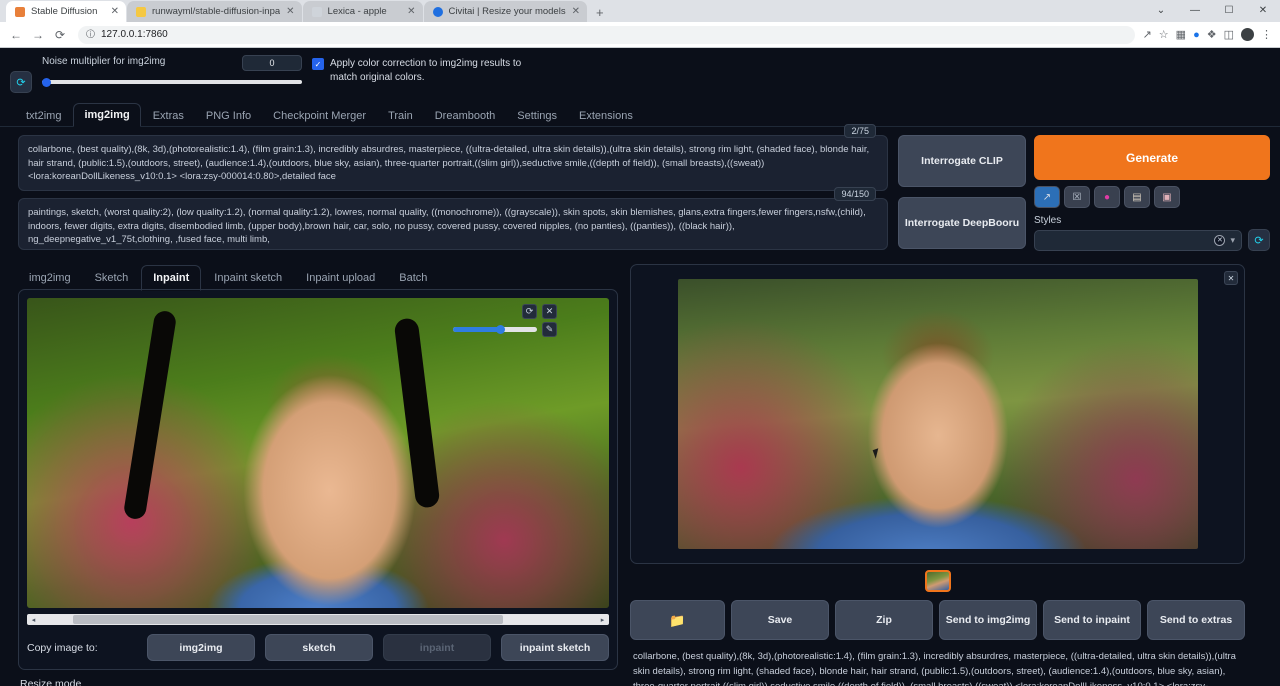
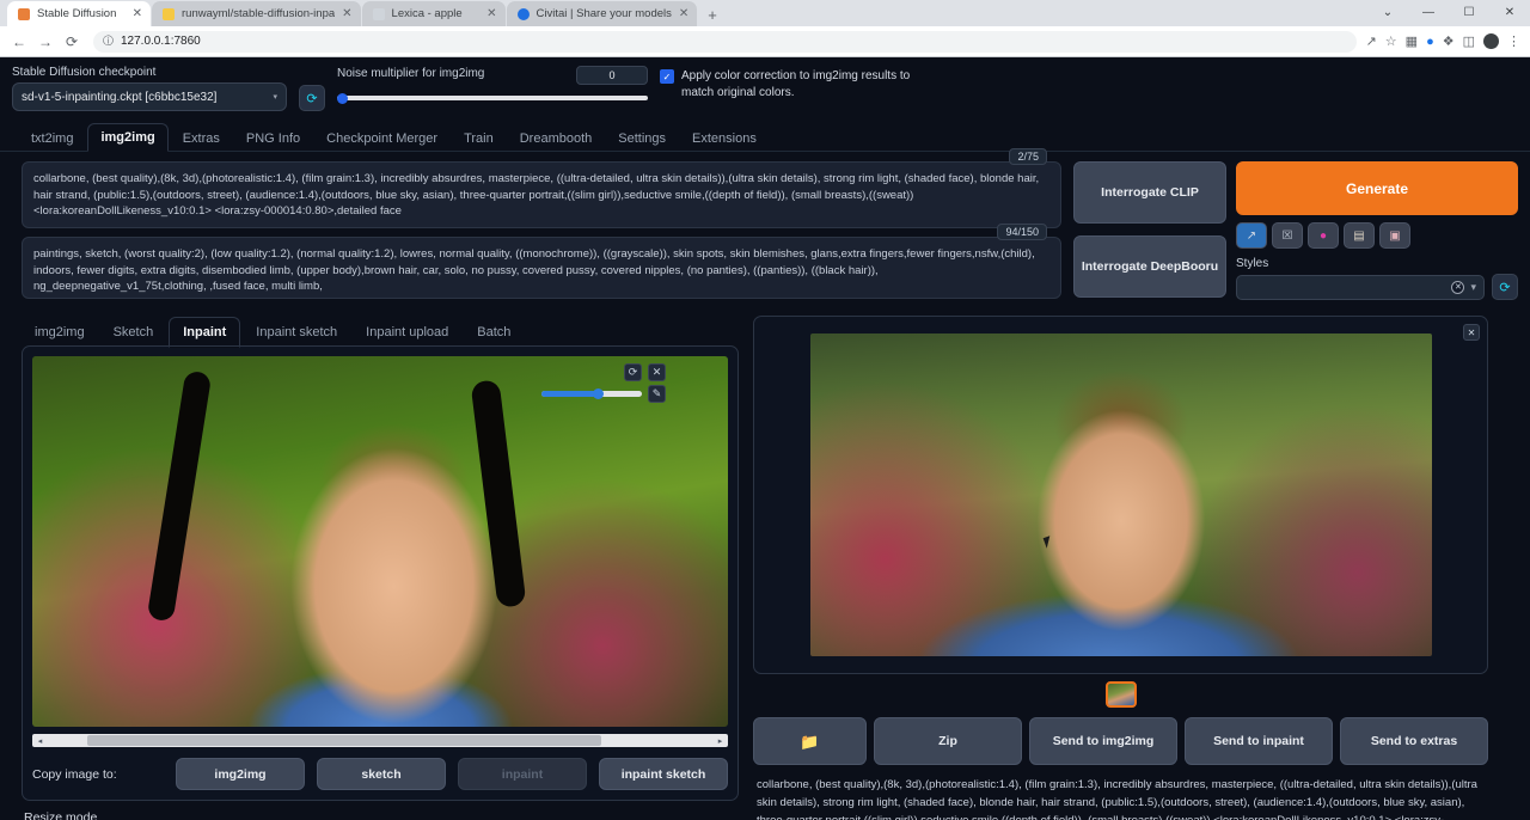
  Stable Diffusion
  ✕
  runwayml/stable-diffusion-inpa
  ✕
  Lexica - apple
  ✕
- Civitai | Resize your models
+ Civitai | Share your models
  ✕
  +
  ⌄
  —
  ☐
  ✕
  ←
  →
  ⟳
  ⓘ
  127.0.0.1:7860
  ↗
  ☆
  ▦
  ●
  ❖
  ◫
  ⋮
+ Stable Diffusion checkpoint
+ sd-v1-5-inpainting.ckpt [c6bbc15e32]
  ⟳
  Noise multiplier for img2img
  0
  ✓
  Apply color correction to img2img results to match original colors.
  txt2img
  img2img
  Extras
  PNG Info
  Checkpoint Merger
  Train
  Dreambooth
  Settings
  Extensions
  2/75
  collarbone, (best quality),(8k, 3d),(photorealistic:1.4), (film grain:1.3), incredibly absurdres, masterpiece, ((ultra-detailed, ultra skin details)),(ultra skin details), strong rim light, (shaded face), blonde hair, hair strand, (public:1.5),(outdoors, street), (audience:1.4),(outdoors, blue sky, asian), three-quarter portrait,((slim girl)),seductive smile,((depth of field)), (small breasts),((sweat)) <lora:koreanDollLikeness_v10:0.1> <lora:zsy-000014:0.80>,detailed face
  94/150
  paintings, sketch, (worst quality:2), (low quality:1.2), (normal quality:1.2), lowres, normal quality, ((monochrome)), ((grayscale)), skin spots, skin blemishes, glans,extra fingers,fewer fingers,nsfw,(child), indoors, fewer digits, extra digits, disembodied limb, (upper body),brown hair, car, solo, no pussy, covered pussy, covered nipples, (no panties), ((panties)), ((black hair)), ng_deepnegative_v1_75t,clothing, ,fused face, multi limb,
  Interrogate CLIP
  Interrogate DeepBooru
  Generate
  ↗
  ☒
  ●
  ▤
  ▣
  Styles
  ▾
  ⟳
  img2img
  Sketch
  Inpaint
  Inpaint sketch
  Inpaint upload
  Batch
  ⟳
  ✕
  ✎
  Copy image to:
  img2img
  sketch
  inpaint
  inpaint sketch
  Resize mode
  ✕
  📁
- Save
  Zip
  Send to img2img
  Send to inpaint
  Send to extras
